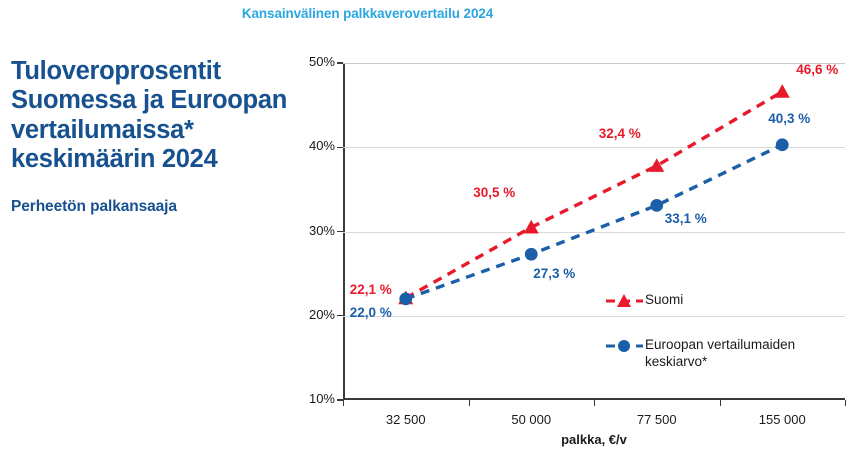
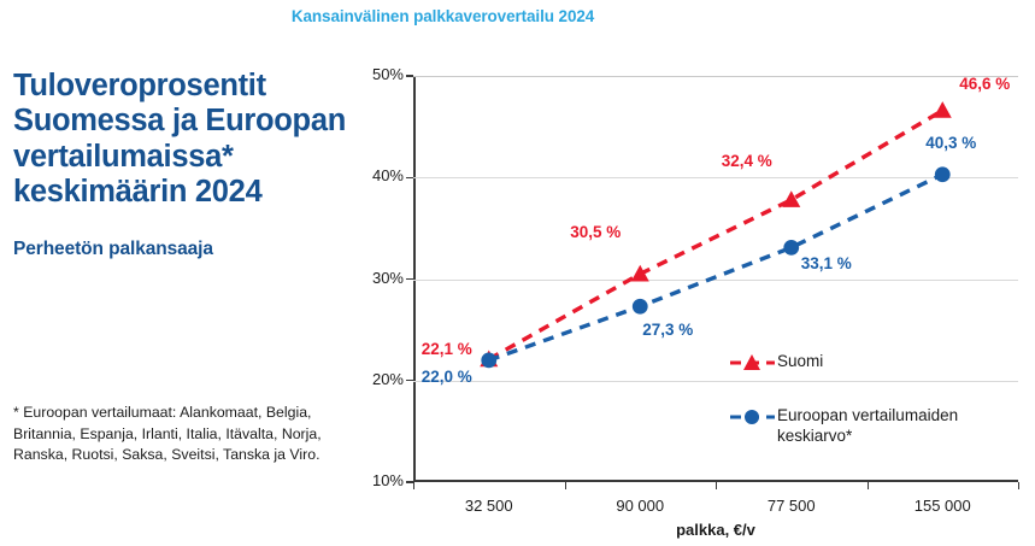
  Kansainvälinen palkkaverovertailu 2024
  Tuloveroprosentit Suomessa ja Euroopan vertailumaissa* keskimäärin 2024
  Perheetön palkansaaja
+ * Euroopan vertailumaat: Alankomaat, Belgia, Britannia, Espanja, Irlanti, Italia, Itävalta, Norja, Ranska, Ruotsi, Saksa, Sveitsi, Tanska ja Viro.
  50%
  40%
  30%
  20%
  10%
  32 500
- 50 000
+ 90 000
  77 500
  155 000
  22,1 %
  30,5 %
  32,4 %
  46,6 %
  22,0 %
  27,3 %
  33,1 %
  40,3 %
  palkka, €/v
  Suomi
  Euroopan vertailumaiden keskiarvo*
